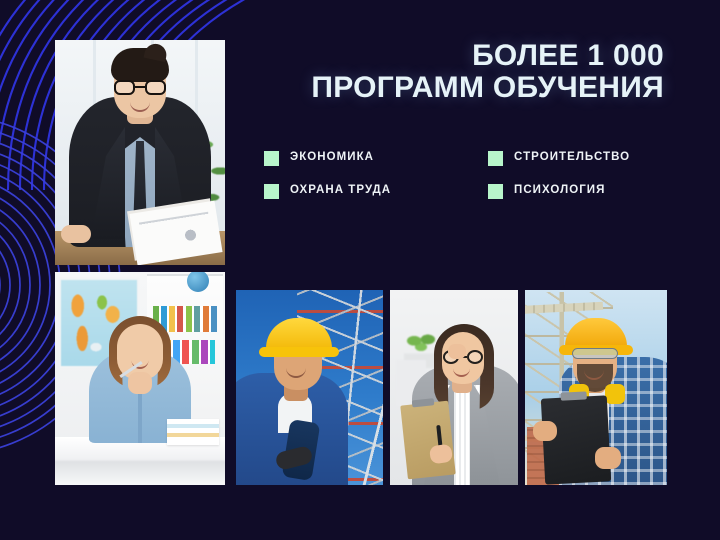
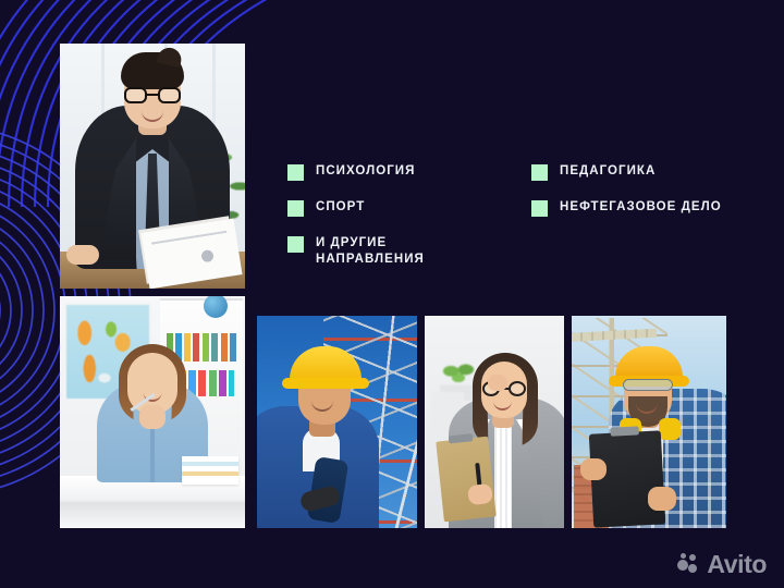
- БОЛЕЕ 1 000
- ПРОГРАММ ОБУЧЕНИЯ
- ЭКОНОМИКА
- СТРОИТЕЛЬСТВО
- ОХРАНА ТРУДА
  ПСИХОЛОГИЯ
+ ПЕДАГОГИКА
+ СПОРТ
+ НЕФТЕГАЗОВОЕ ДЕЛО
+ И ДРУГИЕ
+ НАПРАВЛЕНИЯ
+ Avito
